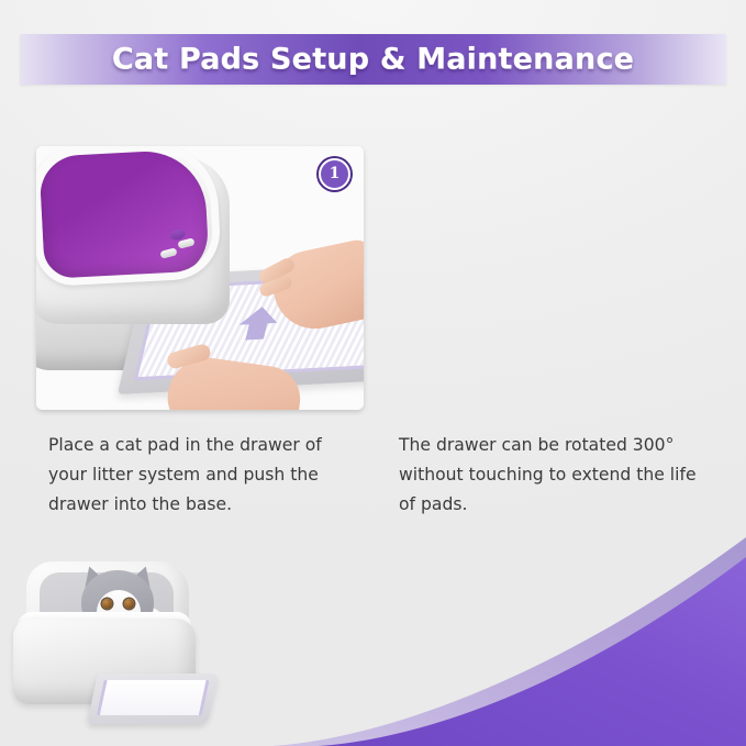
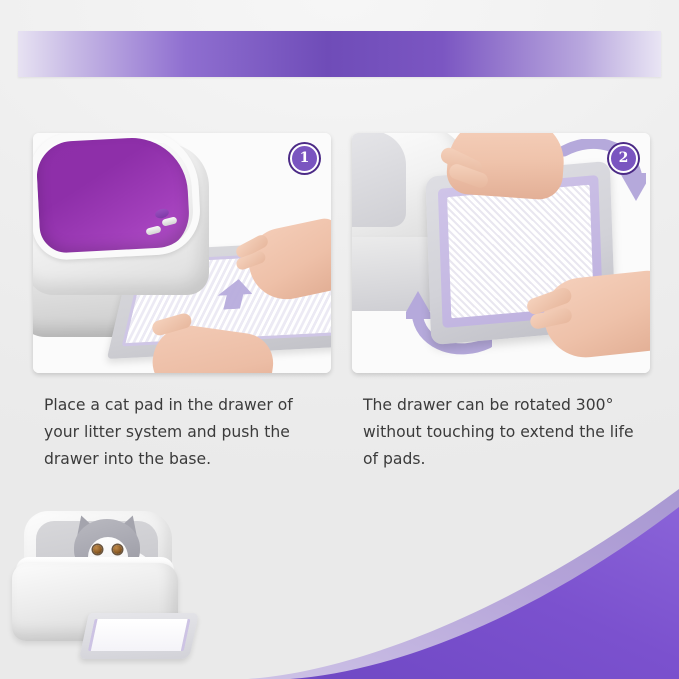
- Cat Pads Setup & Maintenance
  1
+ 2
  Place a cat pad in the drawer of your litter system and push the drawer into the base.
  The drawer can be rotated 300° without touching to extend the life of pads.
